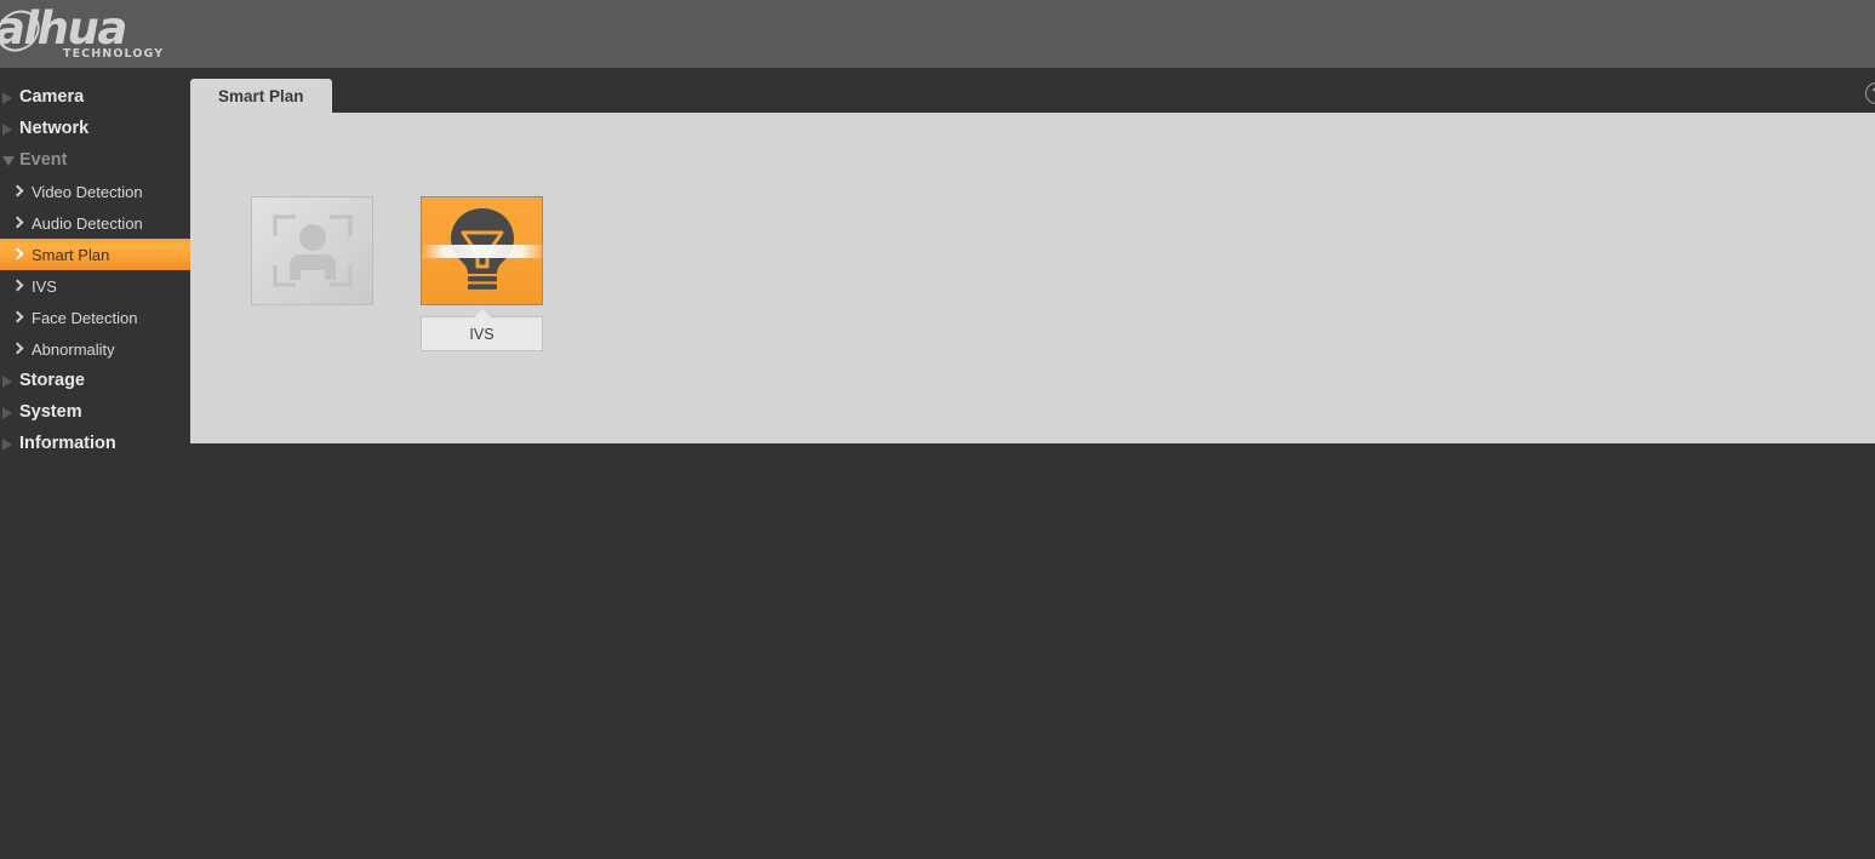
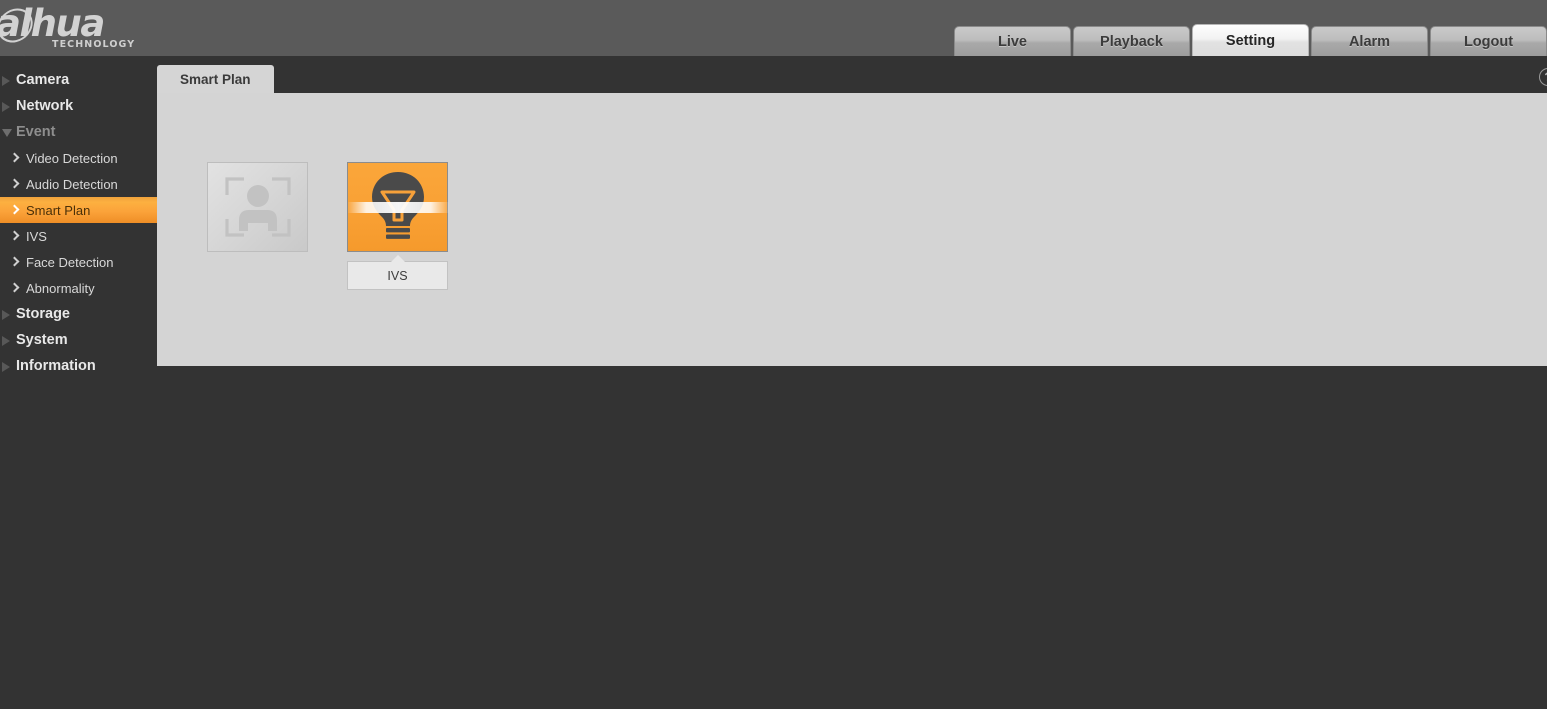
  alhua
  TECHNOLOGY
+ Live
+ Playback
+ Setting
+ Alarm
+ Logout
  Camera
  Network
  Event
  Video Detection
  Audio Detection
  Smart Plan
  IVS
  Face Detection
  Abnormality
  Storage
  System
  Information
  Smart Plan
  IVS
